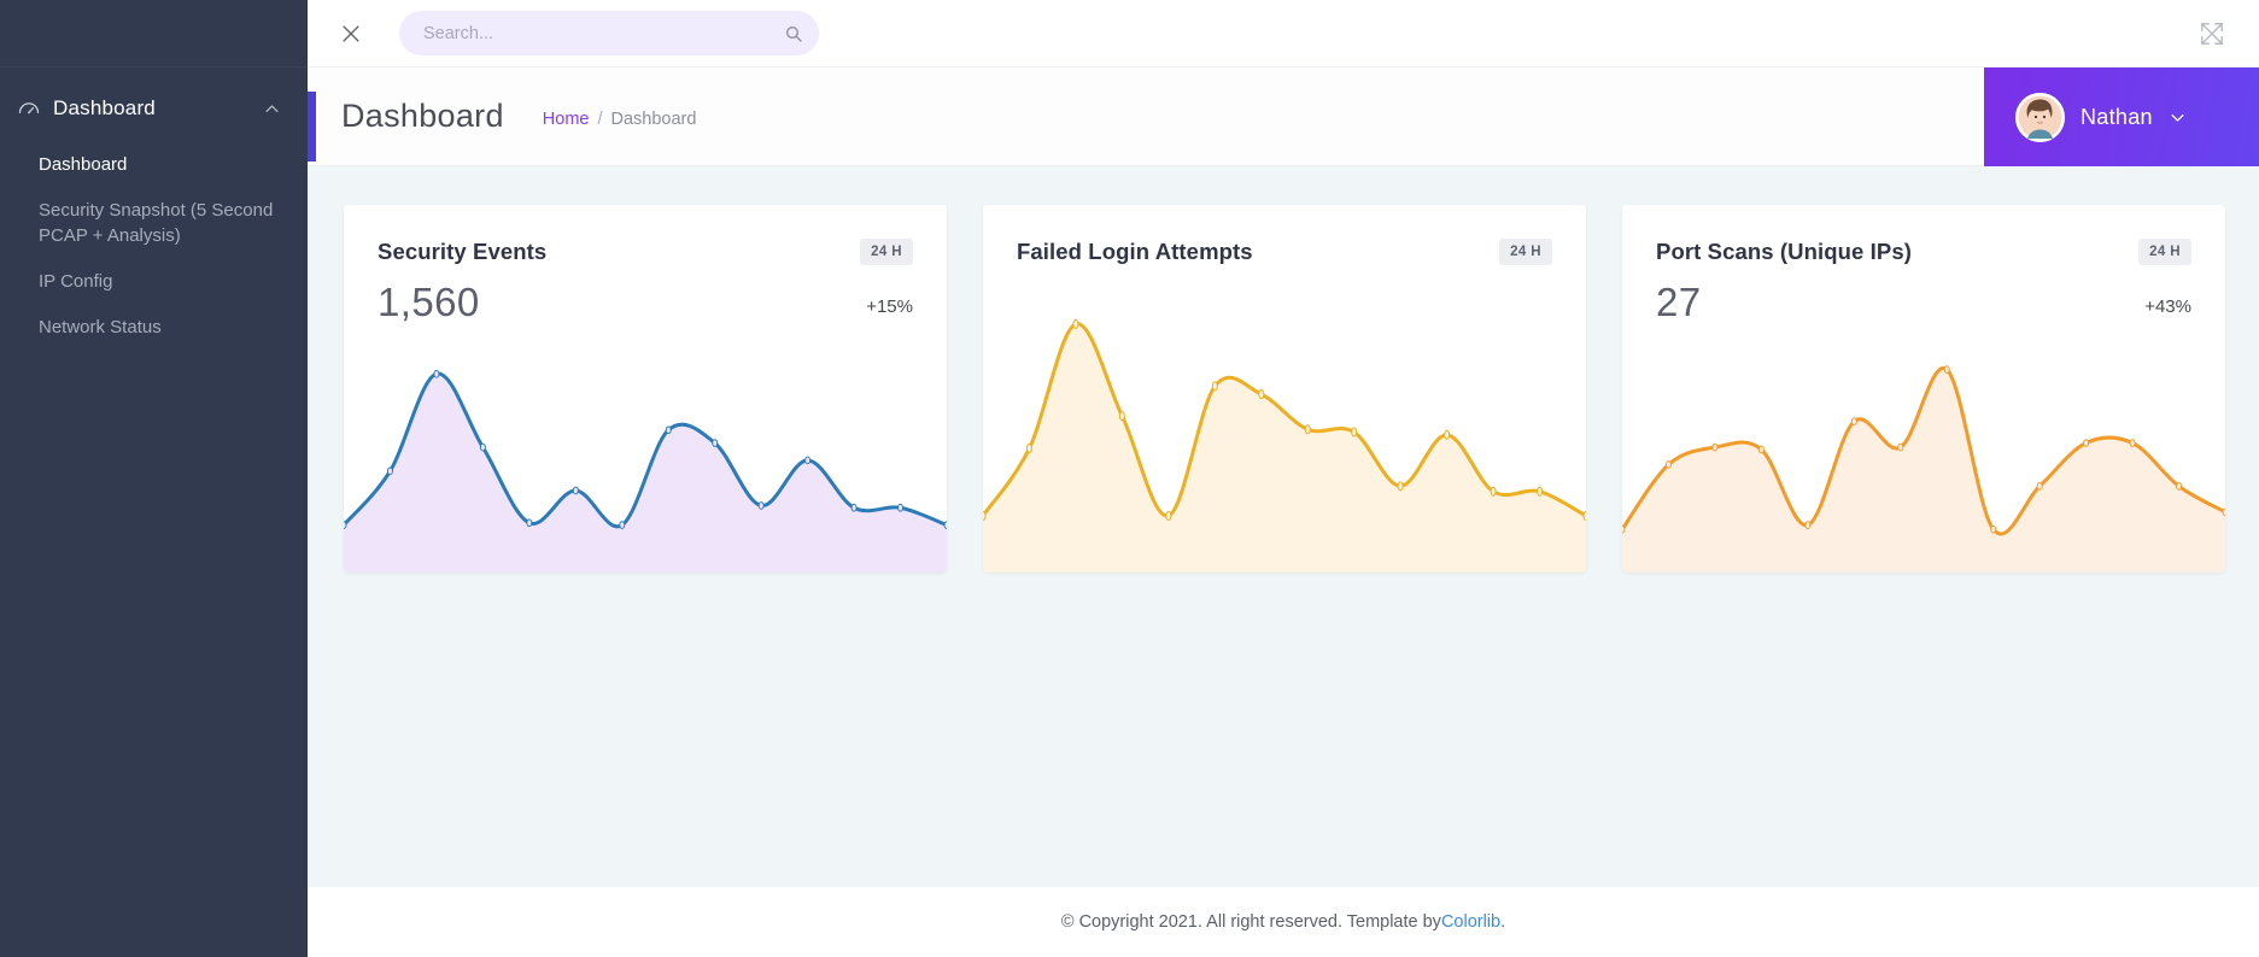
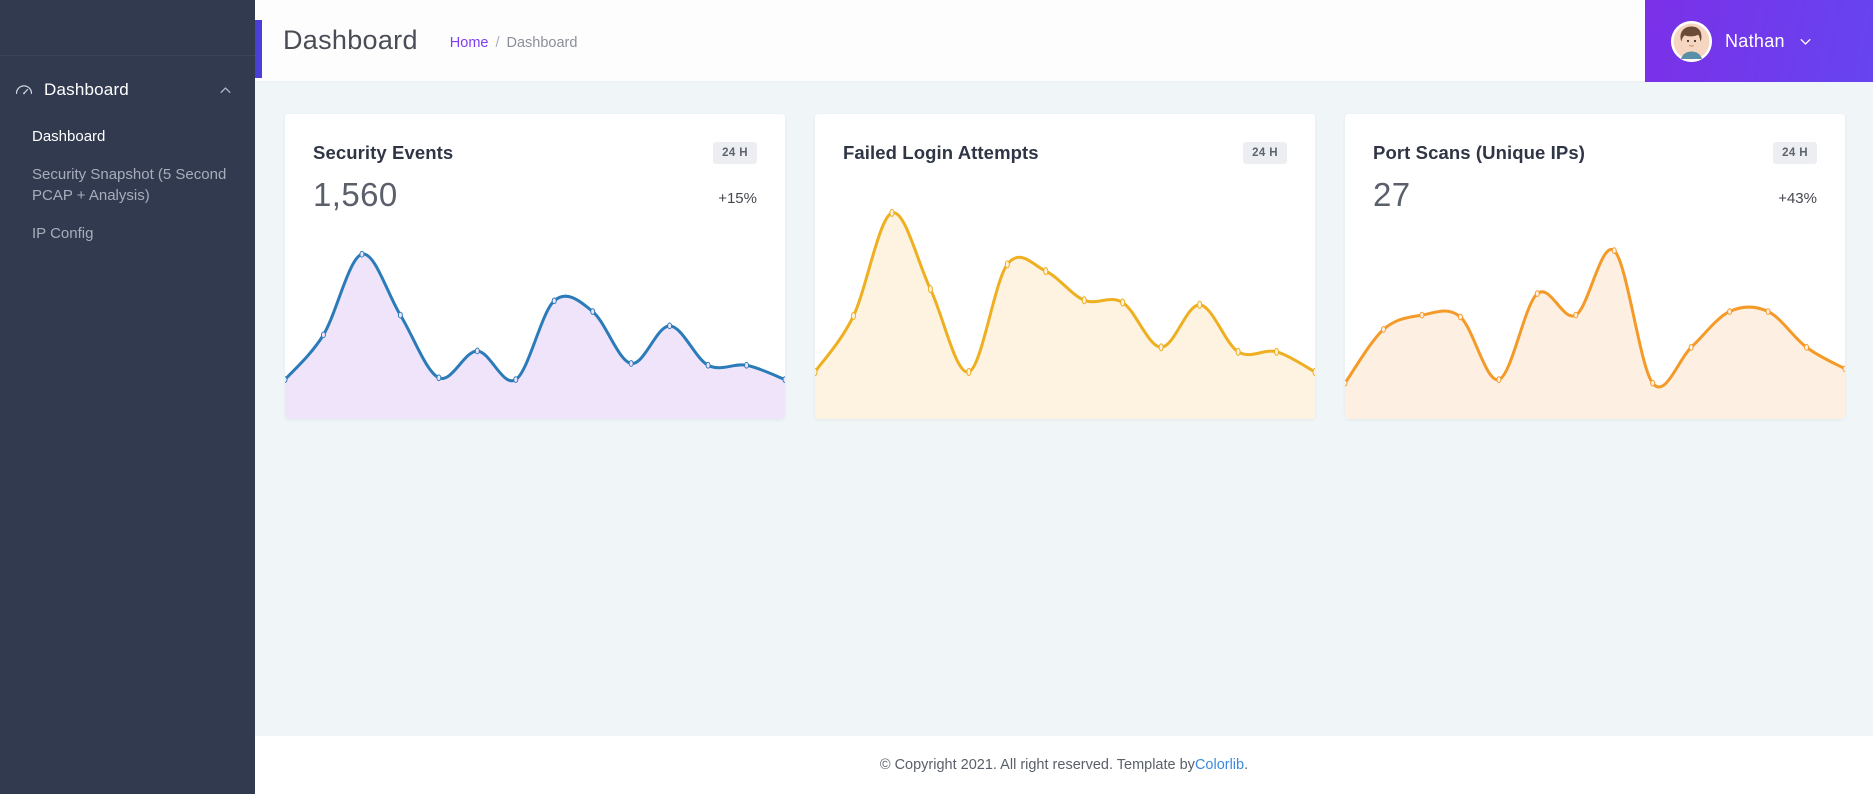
  Dashboard
  Dashboard
  Security Snapshot (5 Second PCAP + Analysis)
  IP Config
- Network Status
- Search...
  Dashboard
  Home
  /
  Dashboard
  Nathan
  Security Events
  24 H
  1,560
  +15%
  Failed Login Attempts
  24 H
  Port Scans (Unique IPs)
  24 H
  27
  +43%
  © Copyright 2021. All right reserved. Template by
  Colorlib
  .
